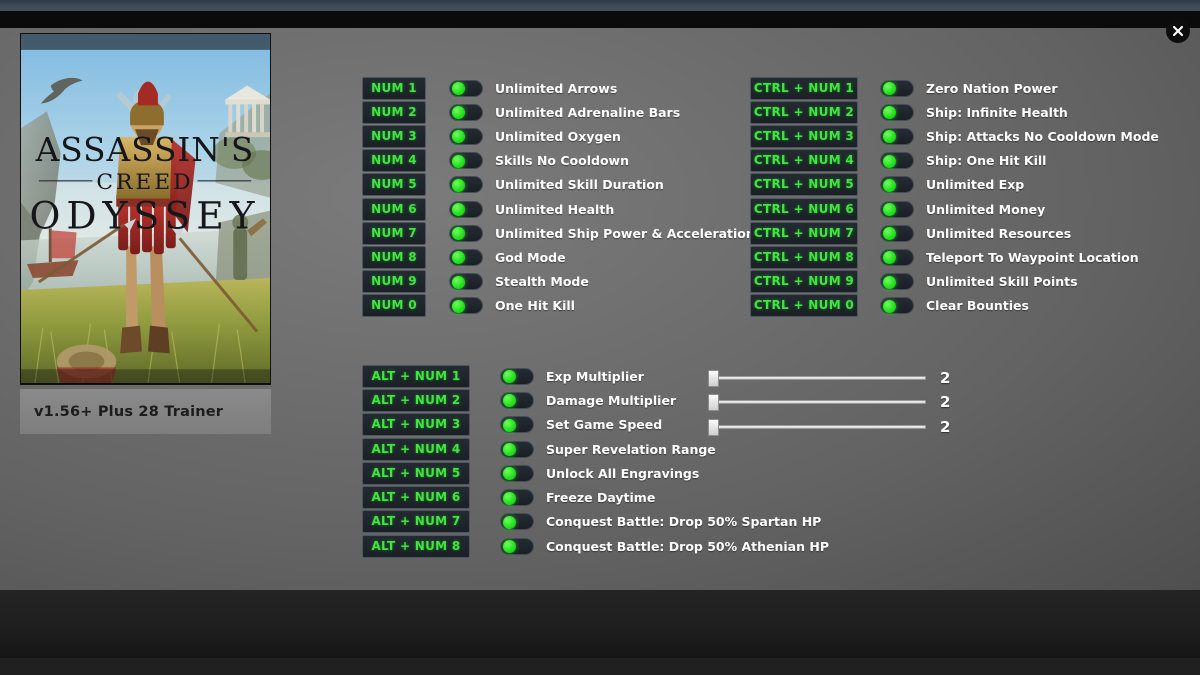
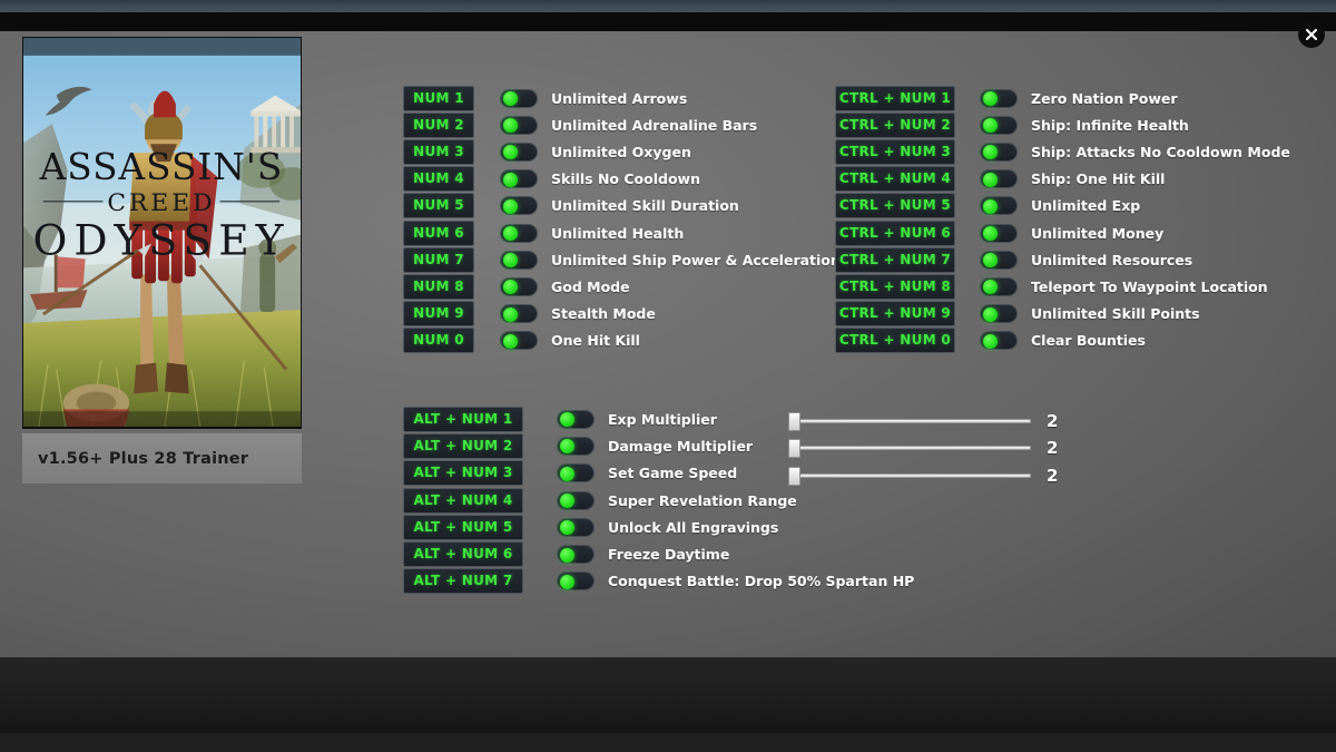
  ASSASSIN'S
  CREED
  ODYSSEY
  v1.56+ Plus 28 Trainer
  NUM 1
  Unlimited Arrows
  NUM 2
  Unlimited Adrenaline Bars
  NUM 3
  Unlimited Oxygen
  NUM 4
  Skills No Cooldown
  NUM 5
  Unlimited Skill Duration
  NUM 6
  Unlimited Health
  NUM 7
  Unlimited Ship Power & Acceleratio
  NUM 8
  God Mode
  NUM 9
  Stealth Mode
  NUM 0
  One Hit Kill
  CTRL + NUM 1
  Zero Nation Power
  CTRL + NUM 2
  Ship: Infinite Health
  CTRL + NUM 3
  Ship: Attacks No Cooldown Mode
  CTRL + NUM 4
  Ship: One Hit Kill
  CTRL + NUM 5
  Unlimited Exp
  CTRL + NUM 6
  Unlimited Money
  CTRL + NUM 7
  Unlimited Resources
  CTRL + NUM 8
  Teleport To Waypoint Location
  CTRL + NUM 9
  Unlimited Skill Points
  CTRL + NUM 0
  Clear Bounties
  ALT + NUM 1
  Exp Multiplier
  ALT + NUM 2
  Damage Multiplier
  ALT + NUM 3
  Set Game Speed
  ALT + NUM 4
  Super Revelation Range
  ALT + NUM 5
  Unlock All Engravings
  ALT + NUM 6
  Freeze Daytime
  ALT + NUM 7
  Conquest Battle: Drop 50% Spartan HP
- ALT + NUM 8
- Conquest Battle: Drop 50% Athenian HP
  2
  2
  2
